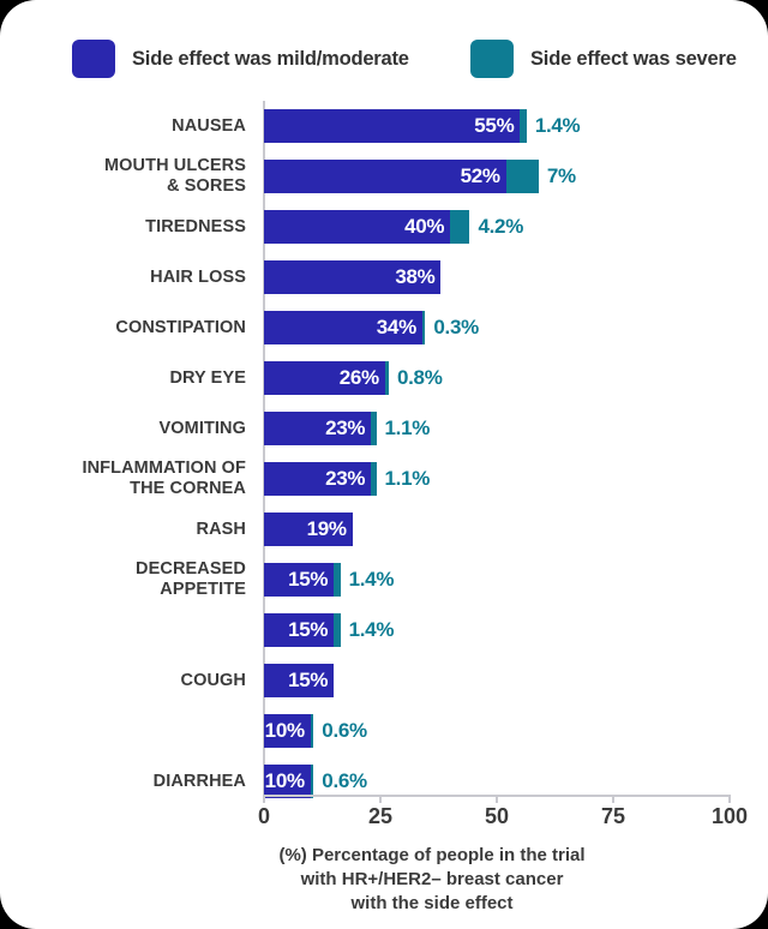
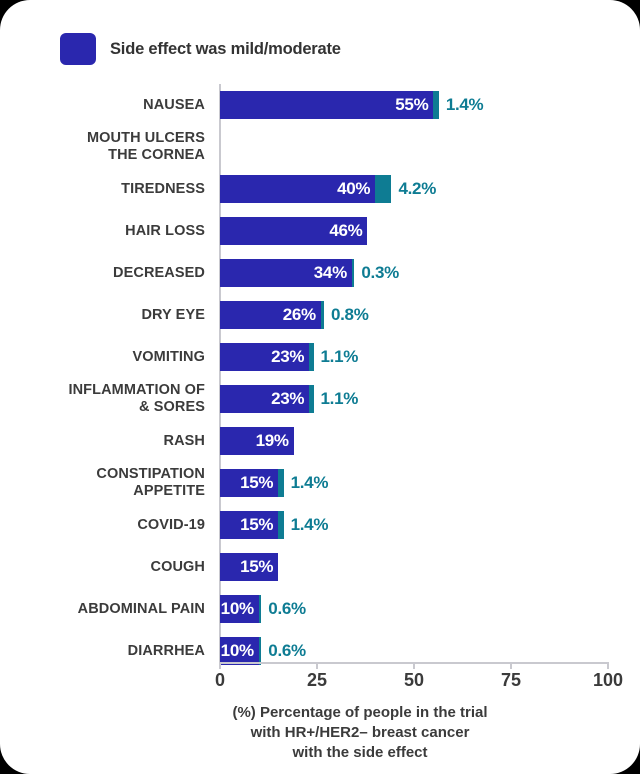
  Side effect was mild/moderate
- Side effect was severe
  NAUSEA
  55%
  1.4%
  MOUTH ULCERS
- & SORES
+ THE CORNEA
- 52%
- 7%
  TIREDNESS
  40%
  4.2%
  HAIR LOSS
- 38%
+ 46%
- CONSTIPATION
+ DECREASED
  34%
  0.3%
  DRY EYE
  26%
  0.8%
  VOMITING
  23%
  1.1%
  INFLAMMATION OF
- THE CORNEA
+ & SORES
  23%
  1.1%
  RASH
  19%
- DECREASED
+ CONSTIPATION
  APPETITE
  15%
  1.4%
+ COVID-19
  15%
  1.4%
  COUGH
  15%
+ ABDOMINAL PAIN
  10%
  0.6%
  DIARRHEA
  10%
  0.6%
  0
  25
  50
  75
  100
  (%) Percentage of people in the trial
  with HR+/HER2– breast cancer
  with the side effect
